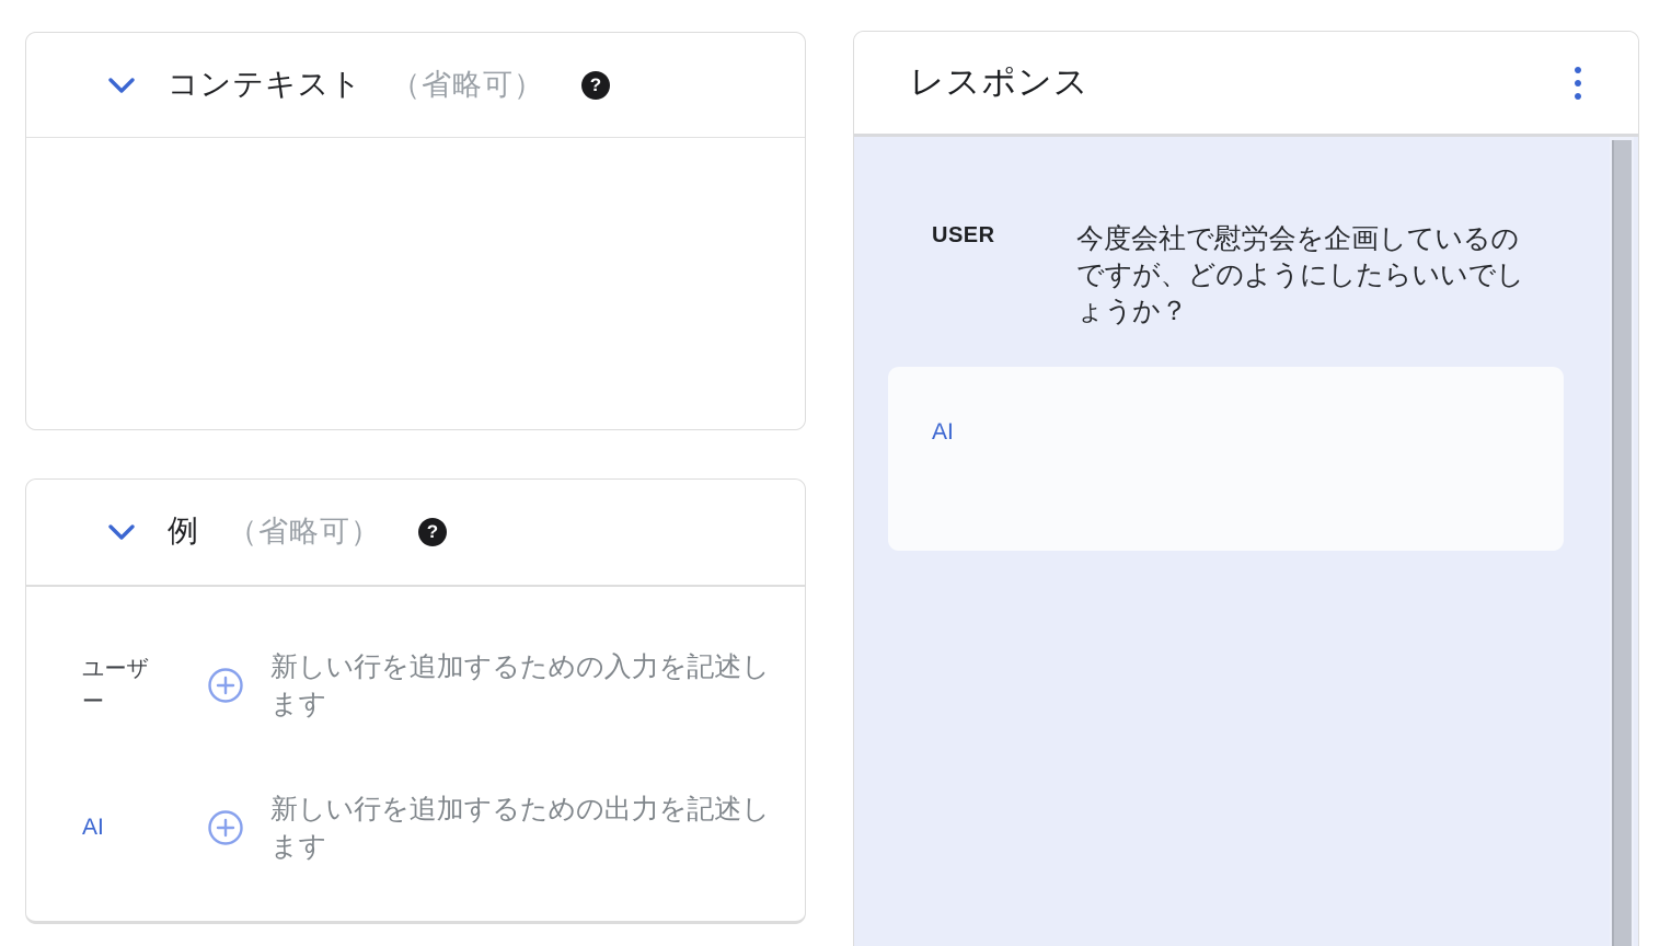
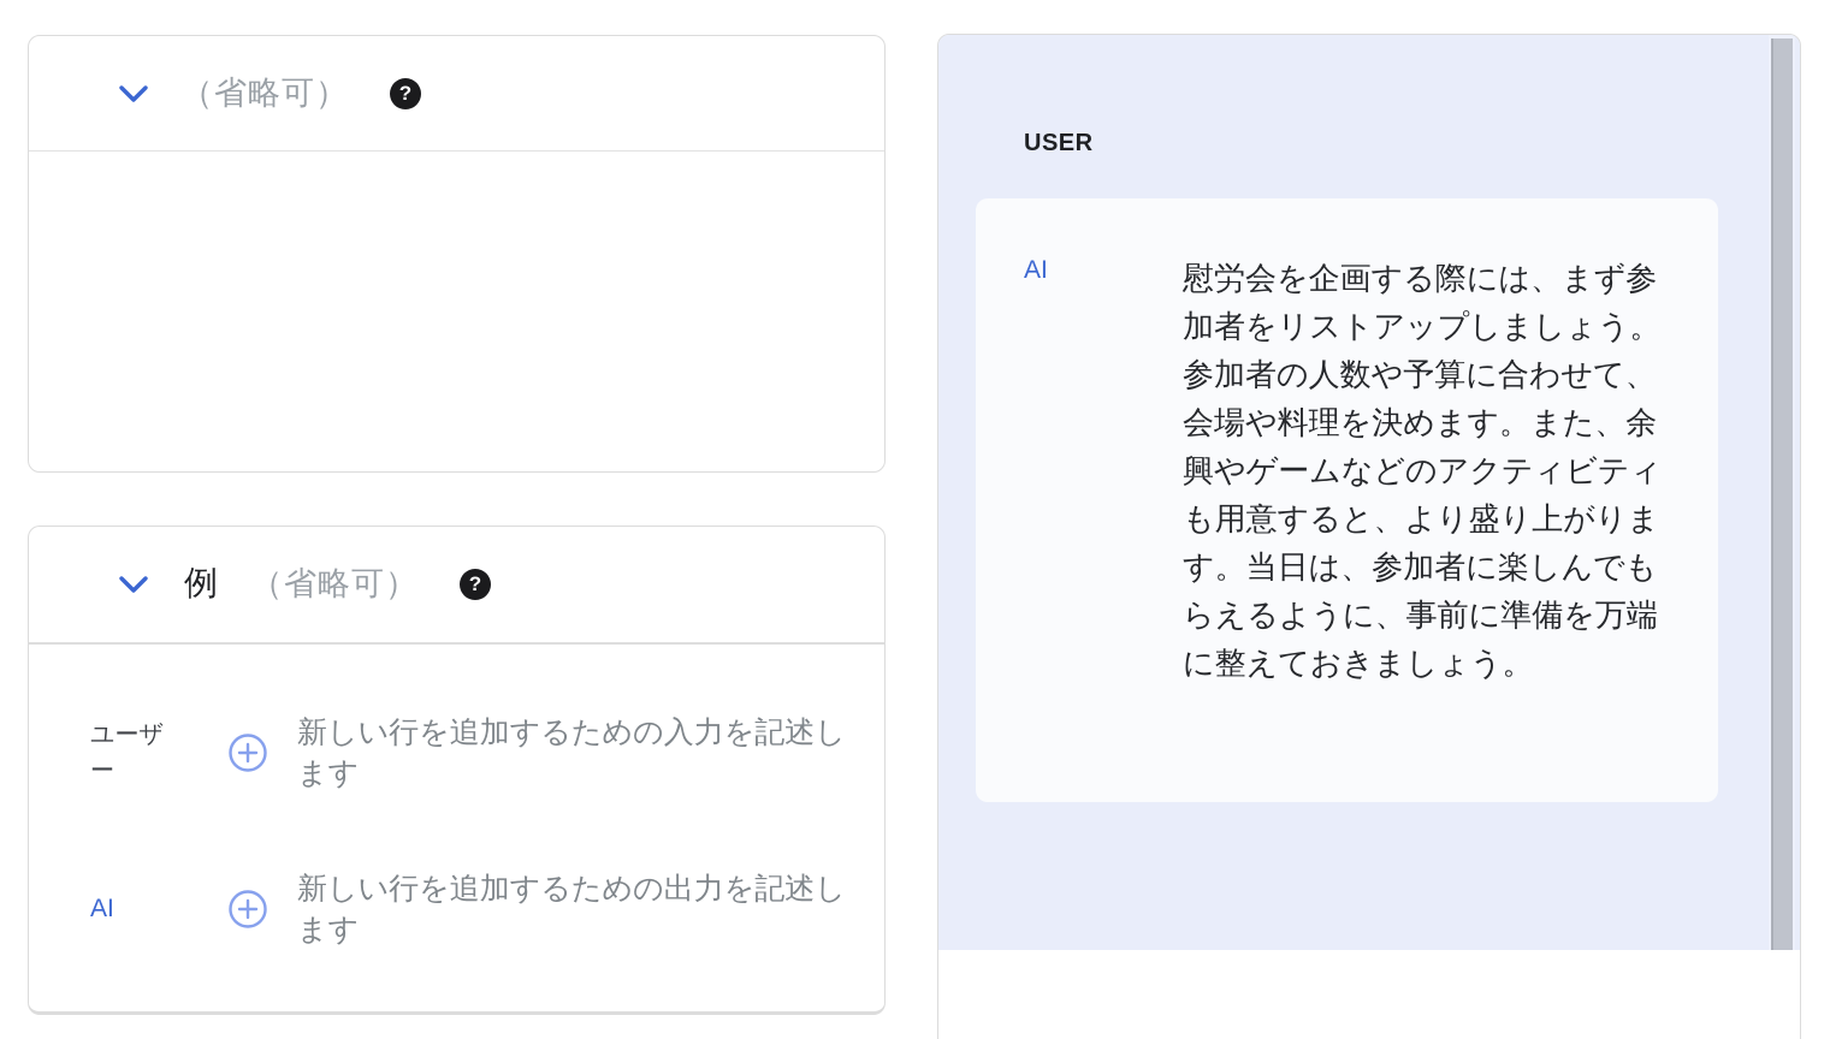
- コンテキスト
  （省略可）
  ?
  例
  （省略可）
  ?
  ユーザー
  新しい行を追加するための入力を記述し
  ます
  AI
  新しい行を追加するための出力を記述し
  ます
- レスポンス
  USER
- 今度会社で慰労会を企画しているの
- ですが、どのようにしたらいいでし
- ょうか？
  AI
+ 慰労会を企画する際には、まず参
+ 加者をリストアップしましょう。
+ 参加者の人数や予算に合わせて、
+ 会場や料理を決めます。また、余
+ 興やゲームなどのアクティビティ
+ も用意すると、より盛り上がりま
+ す。当日は、参加者に楽しんでも
+ らえるように、事前に準備を万端
+ に整えておきましょう。
